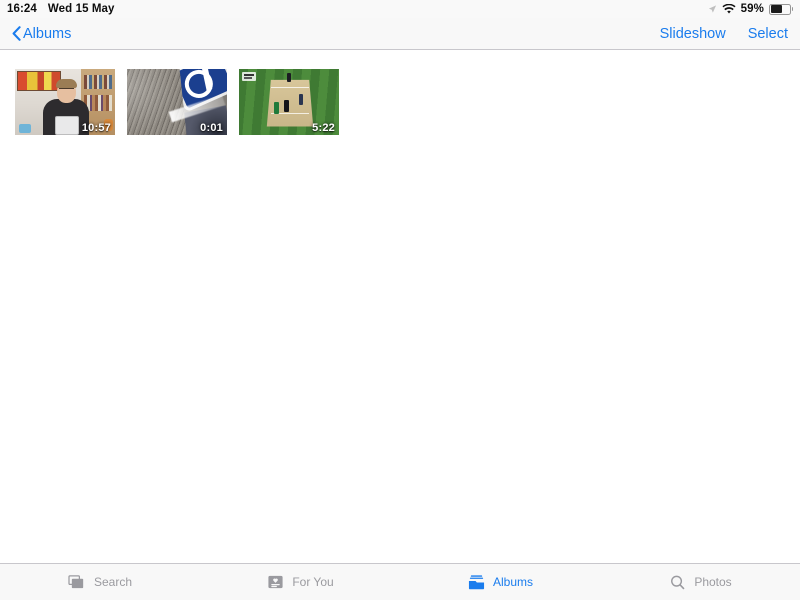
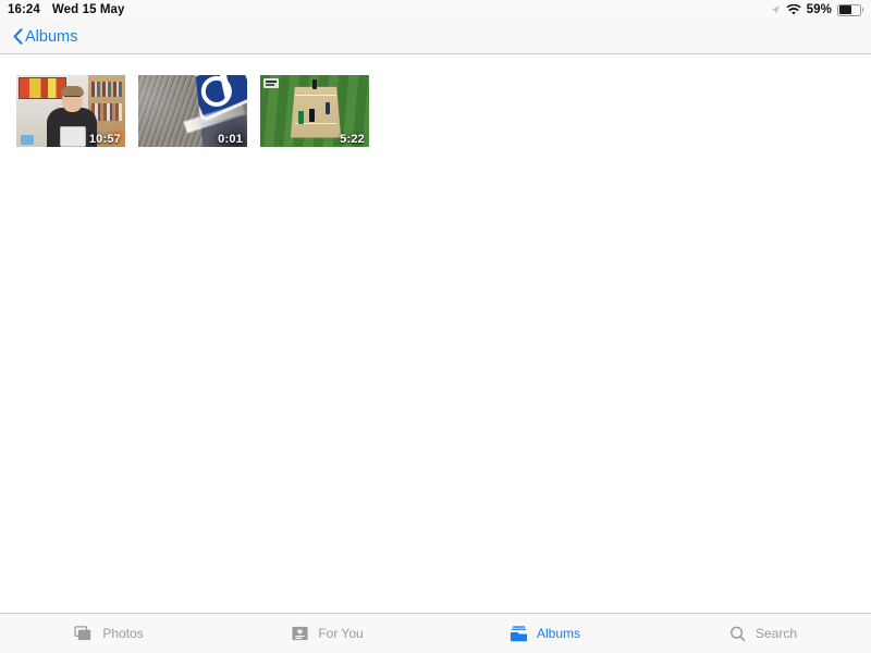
  16:24
  Wed 15 May
  59%
  Albums
- Slideshow
- Select
  10:57
  0:01
  5:22
- Search
+ Photos
  For You
  Albums
- Photos
+ Search
